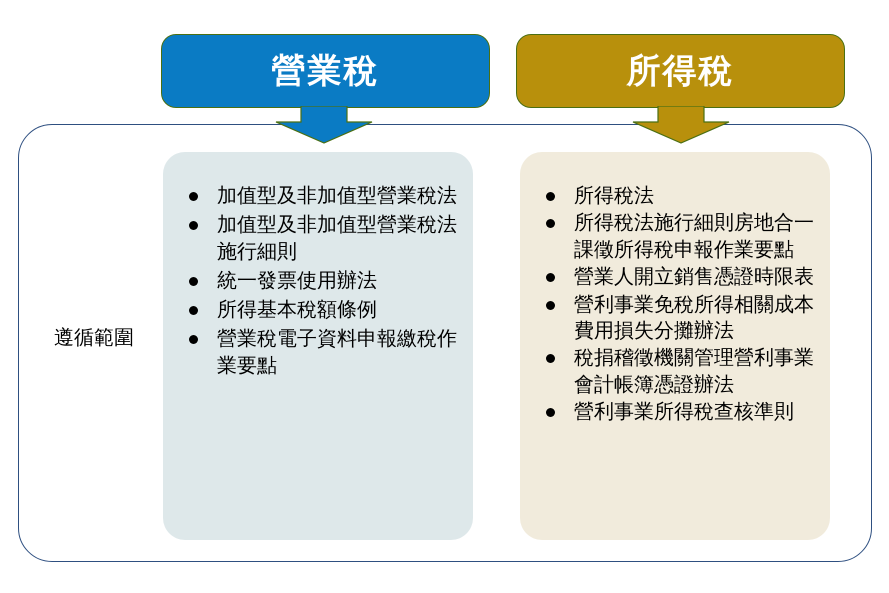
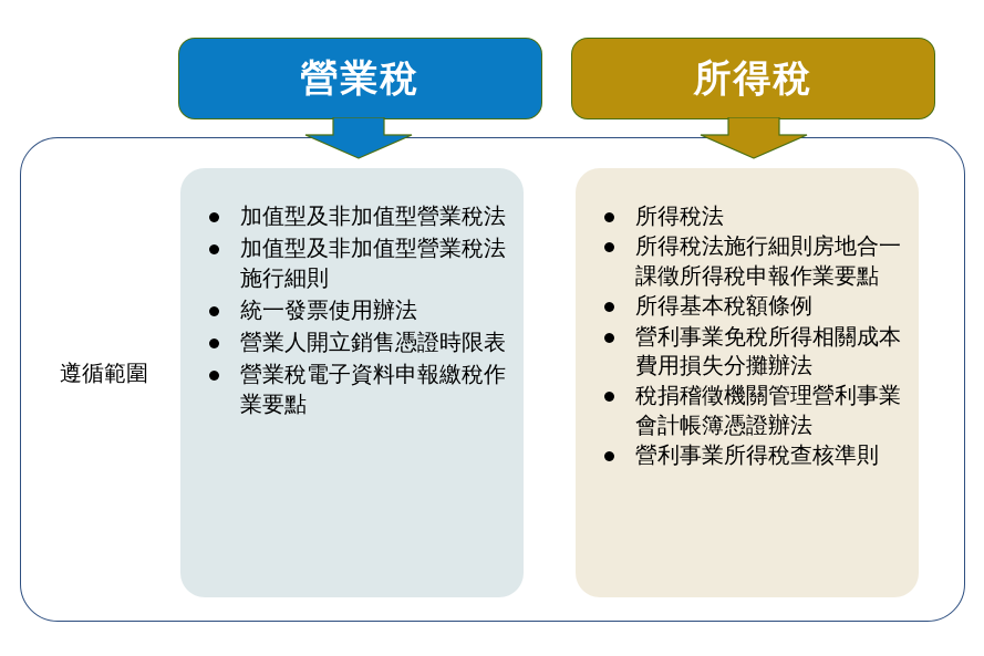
  營業稅
  所得稅
  遵循範圍
  加值型及非加值型營業稅法
  加值型及非加值型營業稅法施行細則
  統一發票使用辦法
- 所得基本稅額條例
+ 營業人開立銷售憑證時限表
  營業稅電子資料申報繳稅作業要點
  所得稅法
  所得稅法施行細則房地合一課徵所得稅申報作業要點
- 營業人開立銷售憑證時限表
+ 所得基本稅額條例
  營利事業免稅所得相關成本費用損失分攤辦法
  稅捐稽徵機關管理營利事業會計帳簿憑證辦法
  營利事業所得稅查核準則
